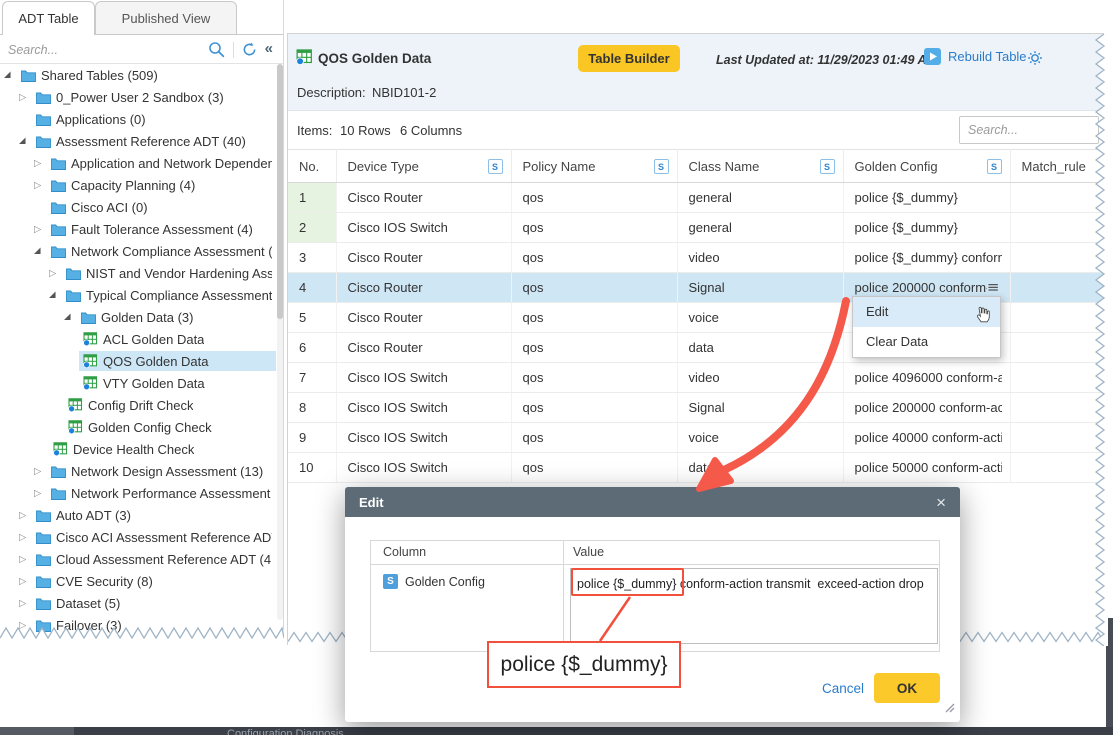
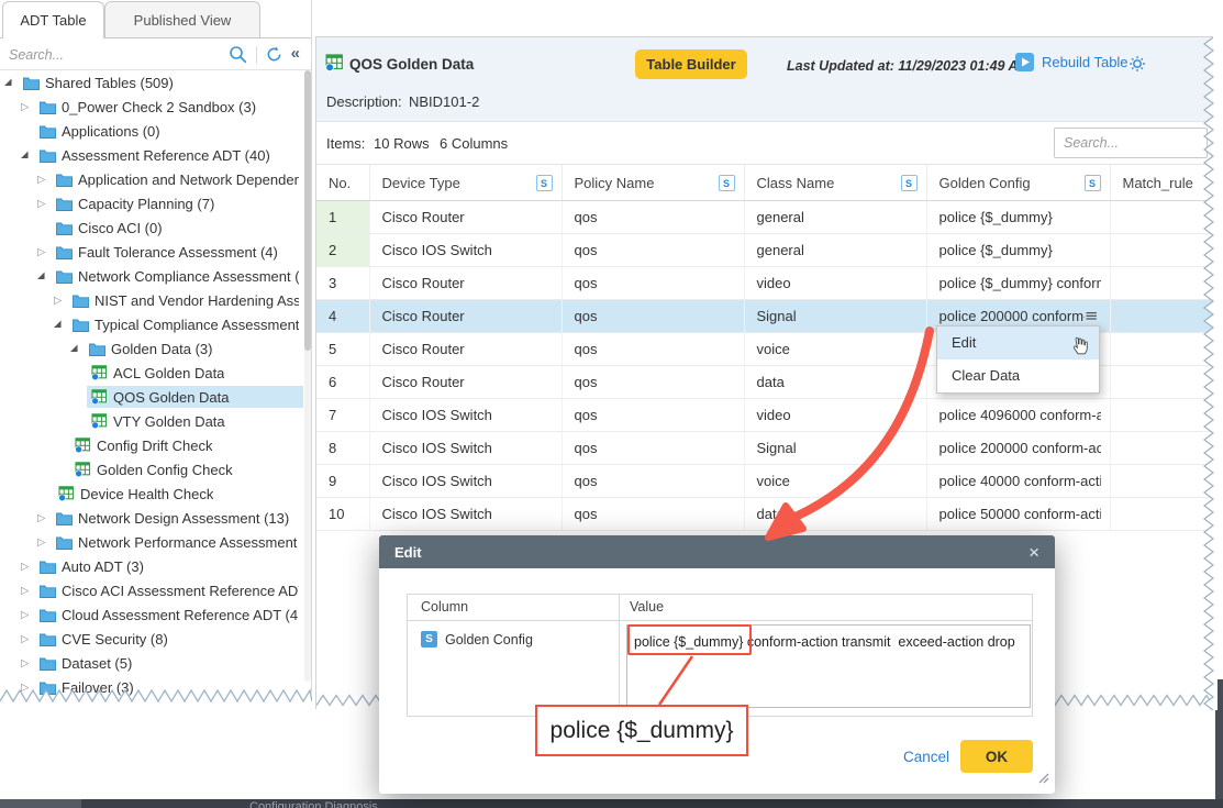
  ADT Table
  Published View
  Search...
  «
  ◢
  Shared Tables (509)
  ▷
- 0_Power User 2 Sandbox (3)
+ 0_Power Check 2 Sandbox (3)
  Applications (0)
  ◢
  Assessment Reference ADT (40)
  ▷
  Application and Network Dependen
  ▷
- Capacity Planning (4)
+ Capacity Planning (7)
  Cisco ACI (0)
  ▷
  Fault Tolerance Assessment (4)
  ◢
  Network Compliance Assessment (
  ▷
  NIST and Vendor Hardening Ass
  ◢
  Typical Compliance Assessment
  ◢
  Golden Data (3)
  ACL Golden Data
  QOS Golden Data
  VTY Golden Data
  Config Drift Check
  Golden Config Check
  Device Health Check
  ▷
  Network Design Assessment (13)
  ▷
  Network Performance Assessment
  ▷
  Auto ADT (3)
  ▷
  Cisco ACI Assessment Reference AD
  ▷
  Cloud Assessment Reference ADT (4
  ▷
  CVE Security (8)
  ▷
  Dataset (5)
  ▷
  Failover (3)
  QOS Golden Data
  Table Builder
  Last Updated at: 11/29/2023 01:49 A
  Rebuild Table
  Description:
  NBID101-2
  Items:
  10 Rows
  6 Columns
  Search...
  No.	Device Type S	Policy Name S	Class Name S	Golden Config S	Match_rule
  1	Cisco Router	qos	general	police {$_dummy}
  2	Cisco IOS Switch	qos	general	police {$_dummy}
  3	Cisco Router	qos	video	police {$_dummy} confor
  4	Cisco Router	qos	Signal	police 200000 conform≡
  5	Cisco Router	qos	voice
  6	Cisco Router	qos	data
  7	Cisco IOS Switch	qos	video	police 4096000 conform-a
  8	Cisco IOS Switch	qos	Signal	police 200000 conform-ac
  9	Cisco IOS Switch	qos	voice	police 40000 conform-act
  10	Cisco IOS Switch	qos	dat	police 50000 conform-act
  Edit
  Clear Data
  Edit
  ×
  Column
  Value
  S
  Golden Config
  police {$_dummy} conform-action transmit exceed-action drop
  Cancel
  OK
  police {$_dummy}
  Configuration Diagnosis
